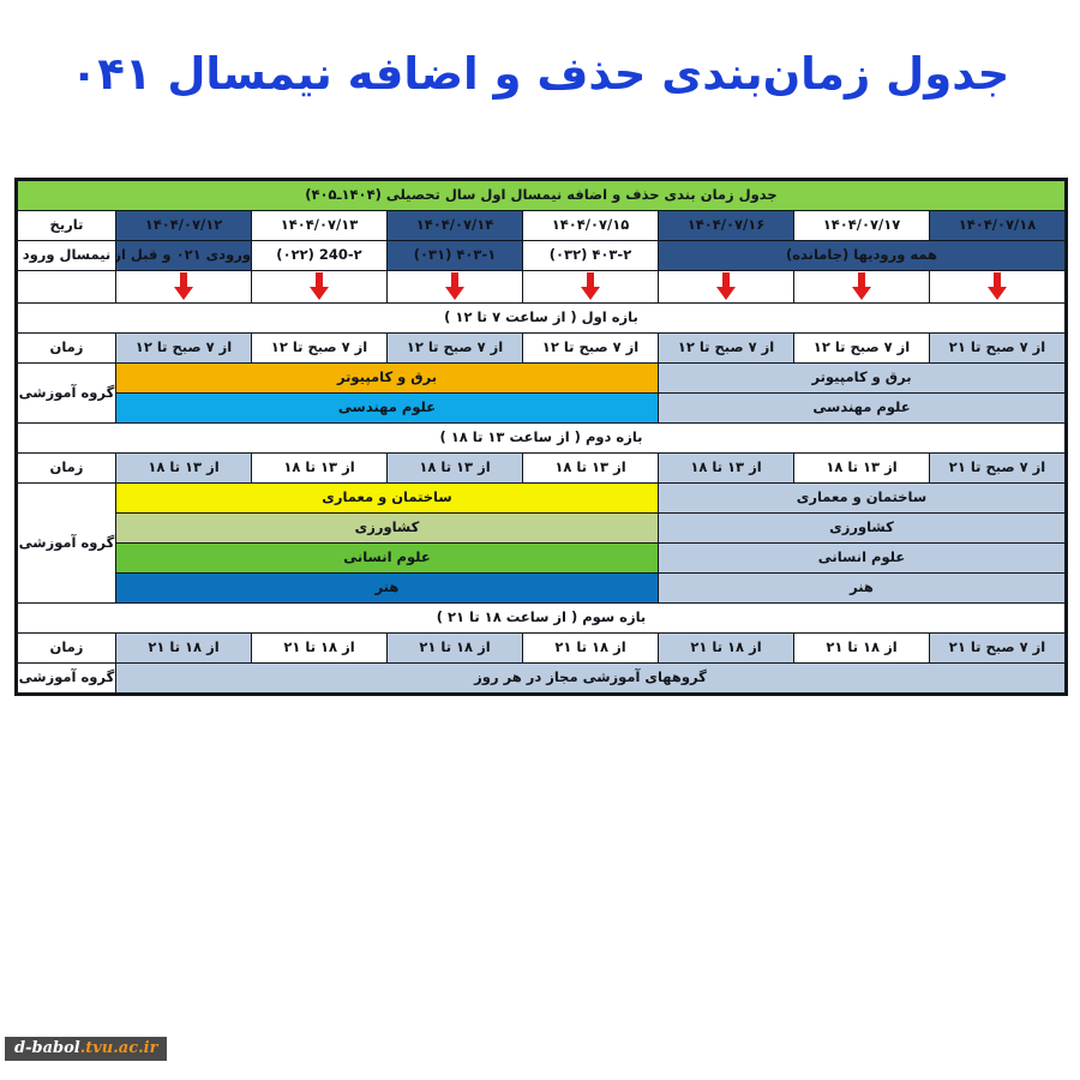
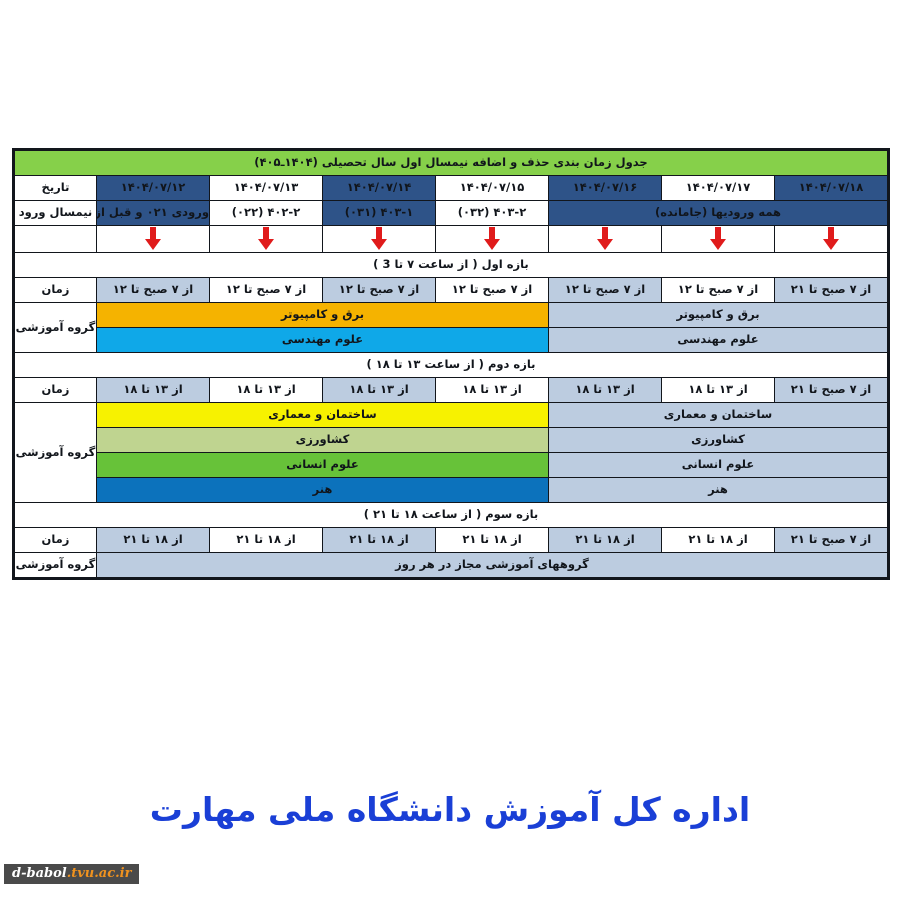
- جدول زمان‌بندی حذف و اضافه نیمسال ۰۴۱
  جدول زمان بندی حذف و اضافه نیمسال اول سال تحصیلی (۱۴۰۴ـ۴۰۵)
  ۱۴۰۴/۰۷/۱۸	۱۴۰۴/۰۷/۱۷	۱۴۰۴/۰۷/۱۶	۱۴۰۴/۰۷/۱۵	۱۴۰۴/۰۷/۱۴	۱۴۰۴/۰۷/۱۳	۱۴۰۴/۰۷/۱۲	تاریخ
- همه ورودیها (جامانده)	۴۰۳-۲ (۰۳۲)	۴۰۳-۱ (۰۳۱)	240-۲ (۰۲۲)	ورودی ۰۲۱ و قبل از	نیمسال ورود
+ همه ورودیها (جامانده)	۴۰۳-۲ (۰۳۲)	۴۰۳-۱ (۰۳۱)	۴۰۲-۲ (۰۲۲)	ورودی ۰۲۱ و قبل از	نیمسال ورود
- بازه اول ( از ساعت ۷ تا ۱۲ )
+ بازه اول ( از ساعت ۷ تا 3 )
  از ۷ صبح تا ۲۱	از ۷ صبح تا ۱۲	از ۷ صبح تا ۱۲	از ۷ صبح تا ۱۲	از ۷ صبح تا ۱۲	از ۷ صبح تا ۱۲	از ۷ صبح تا ۱۲	زمان
  برق و کامپیوتر	برق و کامپیوتر	گروه آموزشی
  علوم مهندسی	علوم مهندسی
  بازه دوم ( از ساعت ۱۳ تا ۱۸ )
  از ۷ صبح تا ۲۱	از ۱۳ تا ۱۸	از ۱۳ تا ۱۸	از ۱۳ تا ۱۸	از ۱۳ تا ۱۸	از ۱۳ تا ۱۸	از ۱۳ تا ۱۸	زمان
  ساختمان و معماری	ساختمان و معماری	گروه آموزشی
  کشاورزی	کشاورزی
  علوم انسانی	علوم انسانی
  هنر	هنر
  بازه سوم ( از ساعت ۱۸ تا ۲۱ )
  از ۷ صبح تا ۲۱	از ۱۸ تا ۲۱	از ۱۸ تا ۲۱	از ۱۸ تا ۲۱	از ۱۸ تا ۲۱	از ۱۸ تا ۲۱	از ۱۸ تا ۲۱	زمان
  گروههای آموزشی مجاز در هر روز	گروه آموزشی
+ اداره کل آموزش دانشگاه ملی مهارت
  d-babol.tvu.ac.ir
